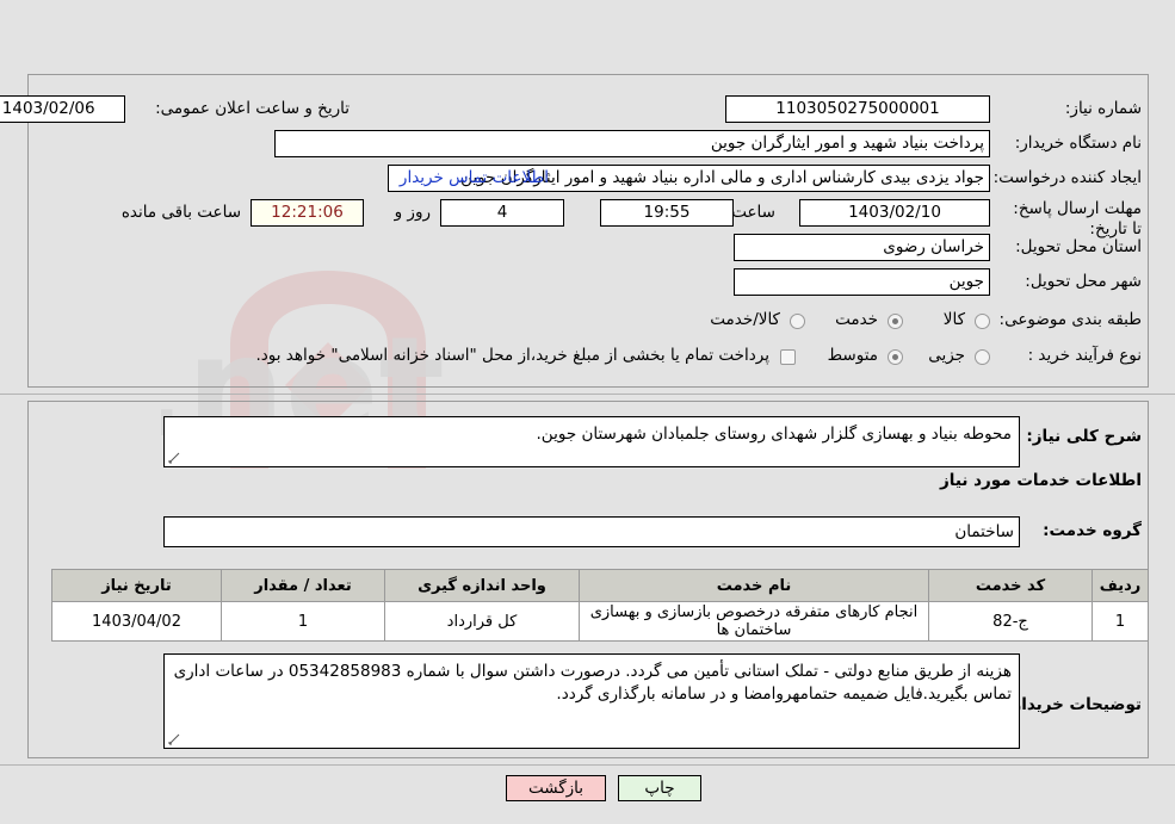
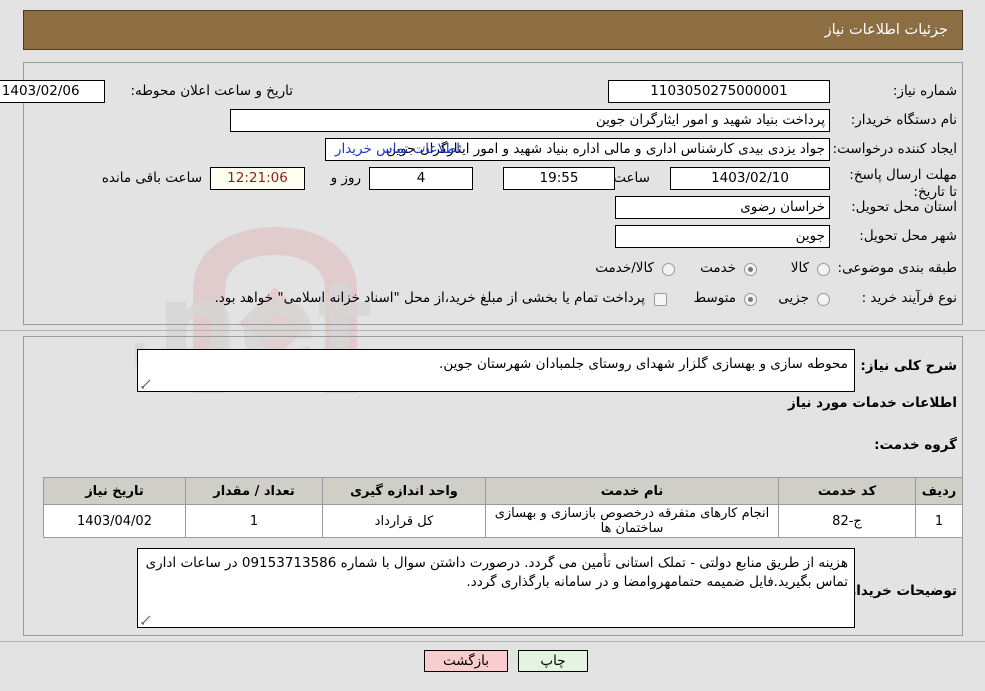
+ جزئیات اطلاعات نیاز
  شماره نیاز:
  نام دستگاه خریدار:
  ایجاد کننده درخواست:
  مهلت ارسال پاسخ: تا تاریخ:
  استان محل تحویل:
  شهر محل تحویل:
  طبقه بندی موضوعی:
  نوع فرآیند خرید :
  1103050275000001
  پرداخت بنیاد شهید و امور ایثارگران جوین
  جواد یزدی بیدی کارشناس اداری و مالی اداره بنیاد شهید و امور ایثارگران جوین
  1403/02/10
  خراسان رضوی
  جوین
  اطلاعات تماس خریدار
- تاریخ و ساعت اعلان عمومی:
+ تاریخ و ساعت اعلان محوطه:
  ساعت
  19:55
  4
  روز و
  12:21:06
  ساعت باقی مانده
  کالا
  خدمت
  کالا/خدمت
  جزیی
  متوسط
  پرداخت تمام یا بخشی از مبلغ خرید،از محل "اسناد خزانه اسلامی" خواهد بود.
  شرح کلی نیاز:
- محوطه بنیاد و بهسازی گلزار شهدای روستای جلمبادان شهرستان جوین.
+ محوطه سازی و بهسازی گلزار شهدای روستای جلمبادان شهرستان جوین.
  اطلاعات خدمات مورد نیاز
  گروه خدمت:
- ساختمان
  ردیف	کد خدمت	نام خدمت	واحد اندازه گیری	تعداد / مقدار	تاریخ نیاز
  1	ج-82	انجام کارهای متفرقه درخصوص بازسازی و بهسازی ساختمان ها	کل قرارداد	1	1403/04/02
  توضیحات خریدا
- هزینه از طریق منابع دولتی - تملک استانی تأمین می گردد. درصورت داشتن سوال با شماره 05342858983 در ساعات اداری تماس بگیرید.فایل ضمیمه حتمامهروامضا و در سامانه بارگذاری گردد.
+ هزینه از طریق منابع دولتی - تملک استانی تأمین می گردد. درصورت داشتن سوال با شماره 09153713586 در ساعات اداری تماس بگیرید.فایل ضمیمه حتمامهروامضا و در سامانه بارگذاری گردد.
  بازگشت
  چاپ
